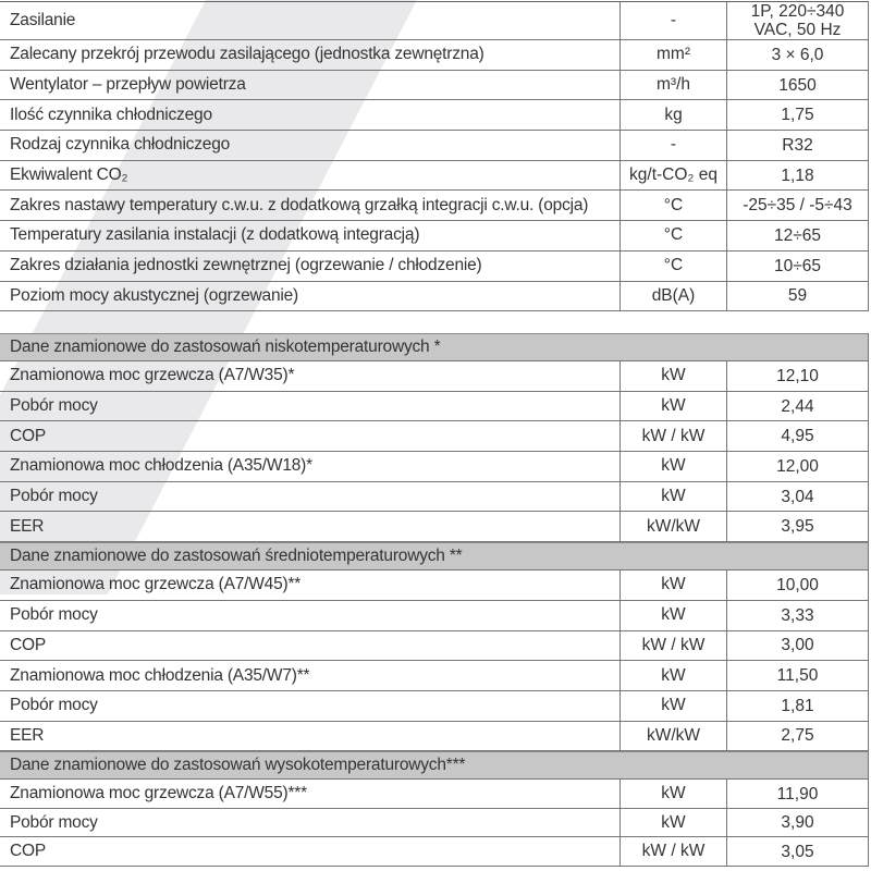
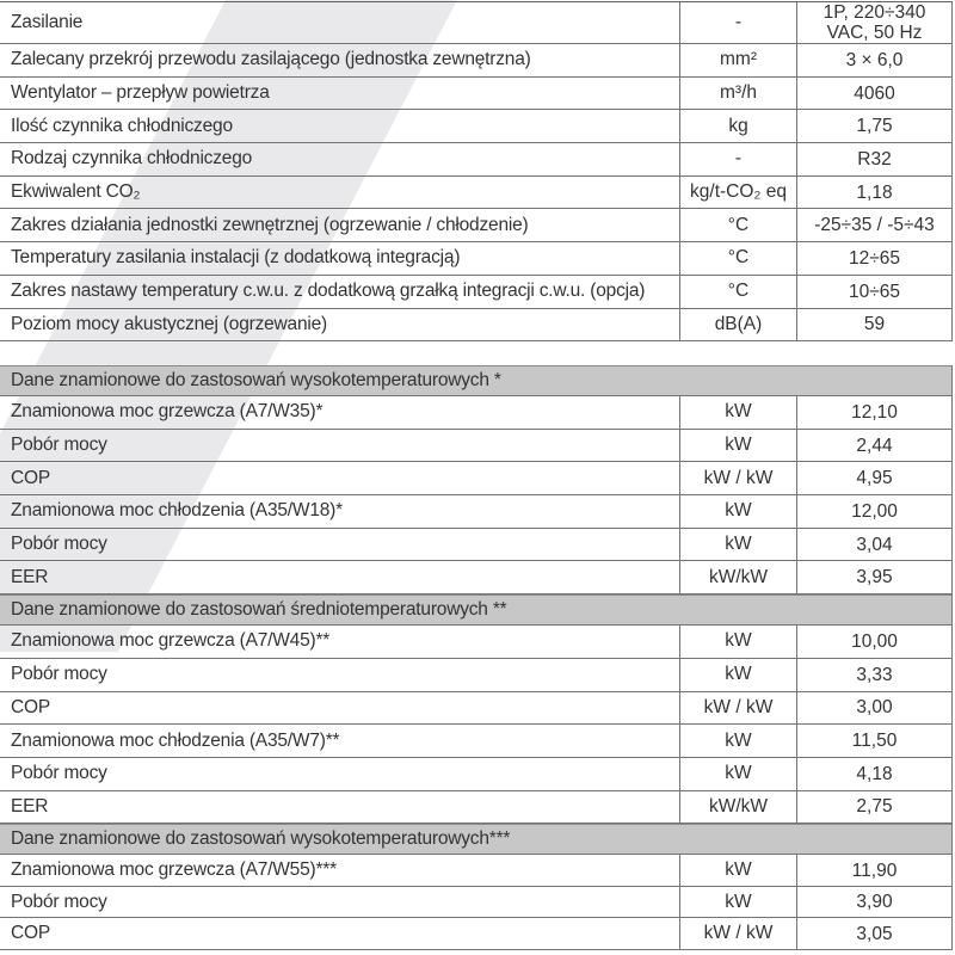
  Zasilanie
  -
  1P, 220÷340 VAC, 50 Hz
  Zalecany przekrój przewodu zasilającego (jednostka zewnętrzna)
  mm²
  3 × 6,0
  Wentylator – przepływ powietrza
  m³/h
- 1650
+ 4060
  Ilość czynnika chłodniczego
  kg
  1,75
  Rodzaj czynnika chłodniczego
  -
  R32
  Ekwiwalent CO₂
  kg/t-CO₂ eq
  1,18
- Zakres nastawy temperatury c.w.u. z dodatkową grzałką integracji c.w.u. (opcja)
+ Zakres działania jednostki zewnętrznej (ogrzewanie / chłodzenie)
  °C
  -25÷35 / -5÷43
  Temperatury zasilania instalacji (z dodatkową integracją)
  °C
  12÷65
- Zakres działania jednostki zewnętrznej (ogrzewanie / chłodzenie)
+ Zakres nastawy temperatury c.w.u. z dodatkową grzałką integracji c.w.u. (opcja)
  °C
  10÷65
  Poziom mocy akustycznej (ogrzewanie)
  dB(A)
  59
- Dane znamionowe do zastosowań niskotemperaturowych *
+ Dane znamionowe do zastosowań wysokotemperaturowych *
  Znamionowa moc grzewcza (A7/W35)*
  kW
  12,10
  Pobór mocy
  kW
  2,44
  COP
  kW / kW
  4,95
  Znamionowa moc chłodzenia (A35/W18)*
  kW
  12,00
  Pobór mocy
  kW
  3,04
  EER
  kW/kW
  3,95
  Dane znamionowe do zastosowań średniotemperaturowych **
  Znamionowa moc grzewcza (A7/W45)**
  kW
  10,00
  Pobór mocy
  kW
  3,33
  COP
  kW / kW
  3,00
  Znamionowa moc chłodzenia (A35/W7)**
  kW
  11,50
  Pobór mocy
  kW
- 1,81
+ 4,18
  EER
  kW/kW
  2,75
  Dane znamionowe do zastosowań wysokotemperaturowych***
  Znamionowa moc grzewcza (A7/W55)***
  kW
  11,90
  Pobór mocy
  kW
  3,90
  COP
  kW / kW
  3,05
